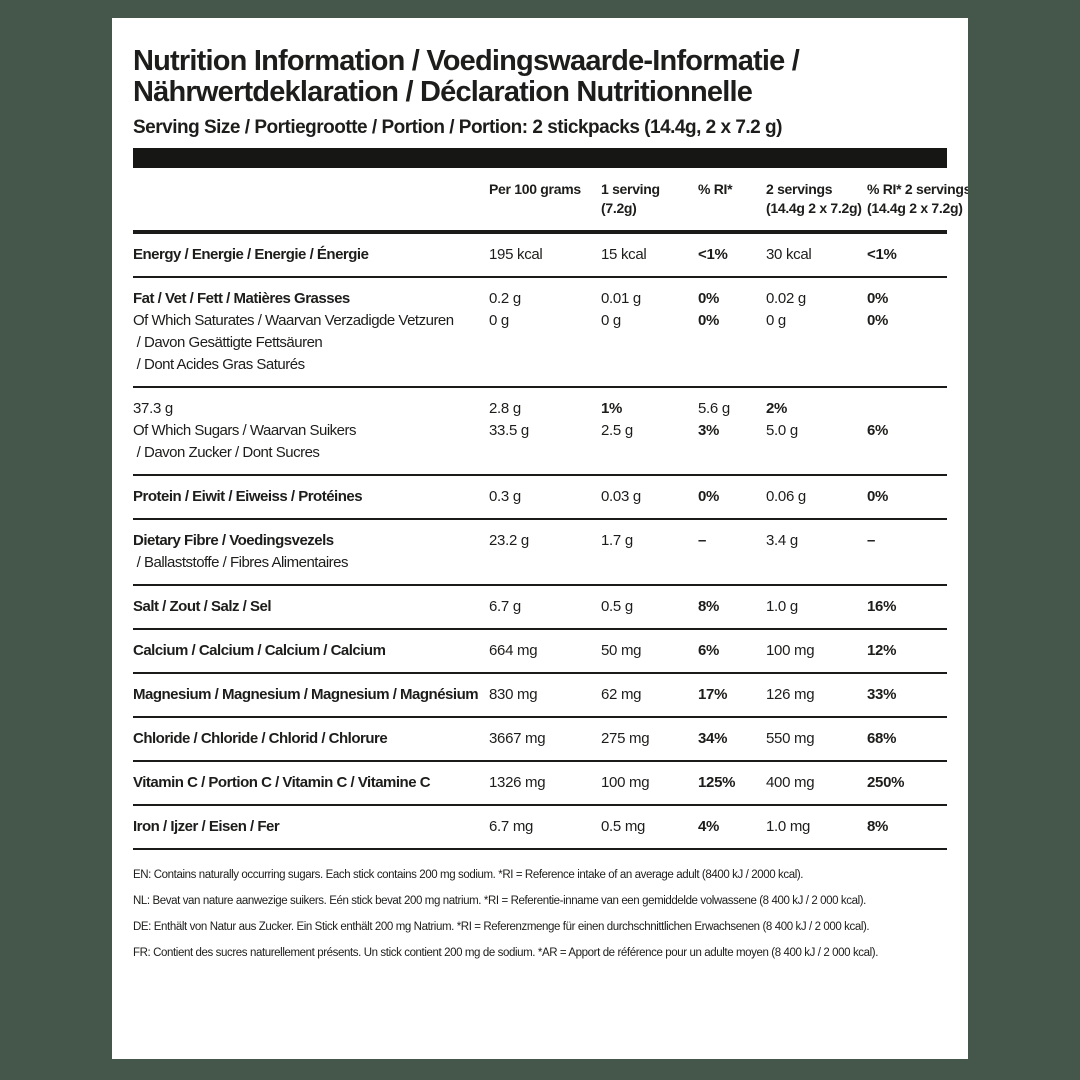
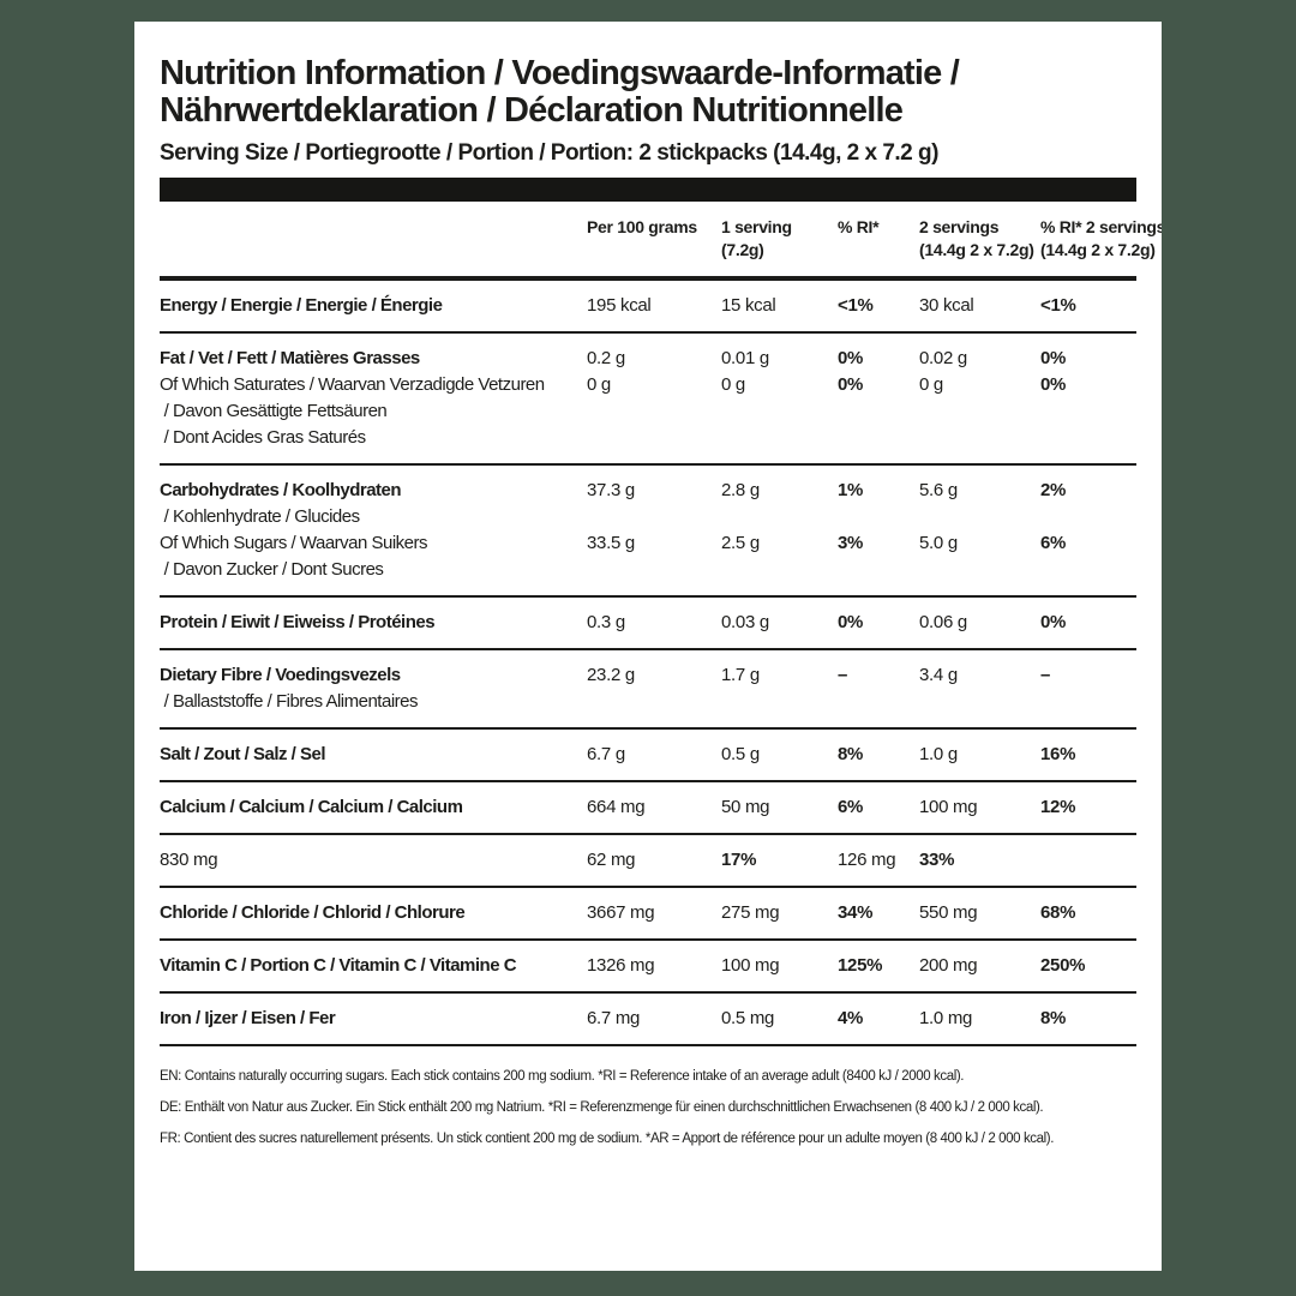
  Nutrition Information / Voedingswaarde-Informatie /
  Nährwertdeklaration / Déclaration Nutritionnelle
  Serving Size / Portiegrootte / Portion / Portion: 2 stickpacks (14.4g, 2 x 7.2 g)
  Per 100 grams
  1 serving
  (7.2g)
  % RI*
  2 servings
  (14.4g 2 x 7.2g)
  % RI* 2 servings
  (14.4g 2 x 7.2g)
  Energy / Energie / Energie / Énergie
  195 kcal
  15 kcal
  <1%
  30 kcal
  <1%
  Fat / Vet / Fett / Matières Grasses
  0.2 g
  0.01 g
  0%
  0.02 g
  0%
  Of Which Saturates / Waarvan Verzadigde Vetzuren
  / Davon Gesättigte Fettsäuren
  / Dont Acides Gras Saturés
  0 g
  0 g
  0%
  0 g
  0%
+ Carbohydrates / Koolhydraten
+ / Kohlenhydrate / Glucides
  37.3 g
  2.8 g
  1%
  5.6 g
  2%
  Of Which Sugars / Waarvan Suikers
  / Davon Zucker / Dont Sucres
  33.5 g
  2.5 g
  3%
  5.0 g
  6%
  Protein / Eiwit / Eiweiss / Protéines
  0.3 g
  0.03 g
  0%
  0.06 g
  0%
  Dietary Fibre / Voedingsvezels
  / Ballaststoffe / Fibres Alimentaires
  23.2 g
  1.7 g
  –
  3.4 g
  –
  Salt / Zout / Salz / Sel
  6.7 g
  0.5 g
  8%
  1.0 g
  16%
  Calcium / Calcium / Calcium / Calcium
  664 mg
  50 mg
  6%
  100 mg
  12%
- Magnesium / Magnesium / Magnesium / Magnésium
  830 mg
  62 mg
  17%
  126 mg
  33%
  Chloride / Chloride / Chlorid / Chlorure
  3667 mg
  275 mg
  34%
  550 mg
  68%
  Vitamin C / Portion C / Vitamin C / Vitamine C
  1326 mg
  100 mg
  125%
- 400 mg
+ 200 mg
  250%
  Iron / Ijzer / Eisen / Fer
  6.7 mg
  0.5 mg
  4%
  1.0 mg
  8%
  EN: Contains naturally occurring sugars. Each stick contains 200 mg sodium. *RI = Reference intake of an average adult (8400 kJ / 2000 kcal).
- NL: Bevat van nature aanwezige suikers. Eén stick bevat 200 mg natrium. *RI = Referentie-inname van een gemiddelde volwassene (8 400 kJ / 2 000 kcal).
  DE: Enthält von Natur aus Zucker. Ein Stick enthält 200 mg Natrium. *RI = Referenzmenge für einen durchschnittlichen Erwachsenen (8 400 kJ / 2 000 kcal).
  FR: Contient des sucres naturellement présents. Un stick contient 200 mg de sodium. *AR = Apport de référence pour un adulte moyen (8 400 kJ / 2 000 kcal).
